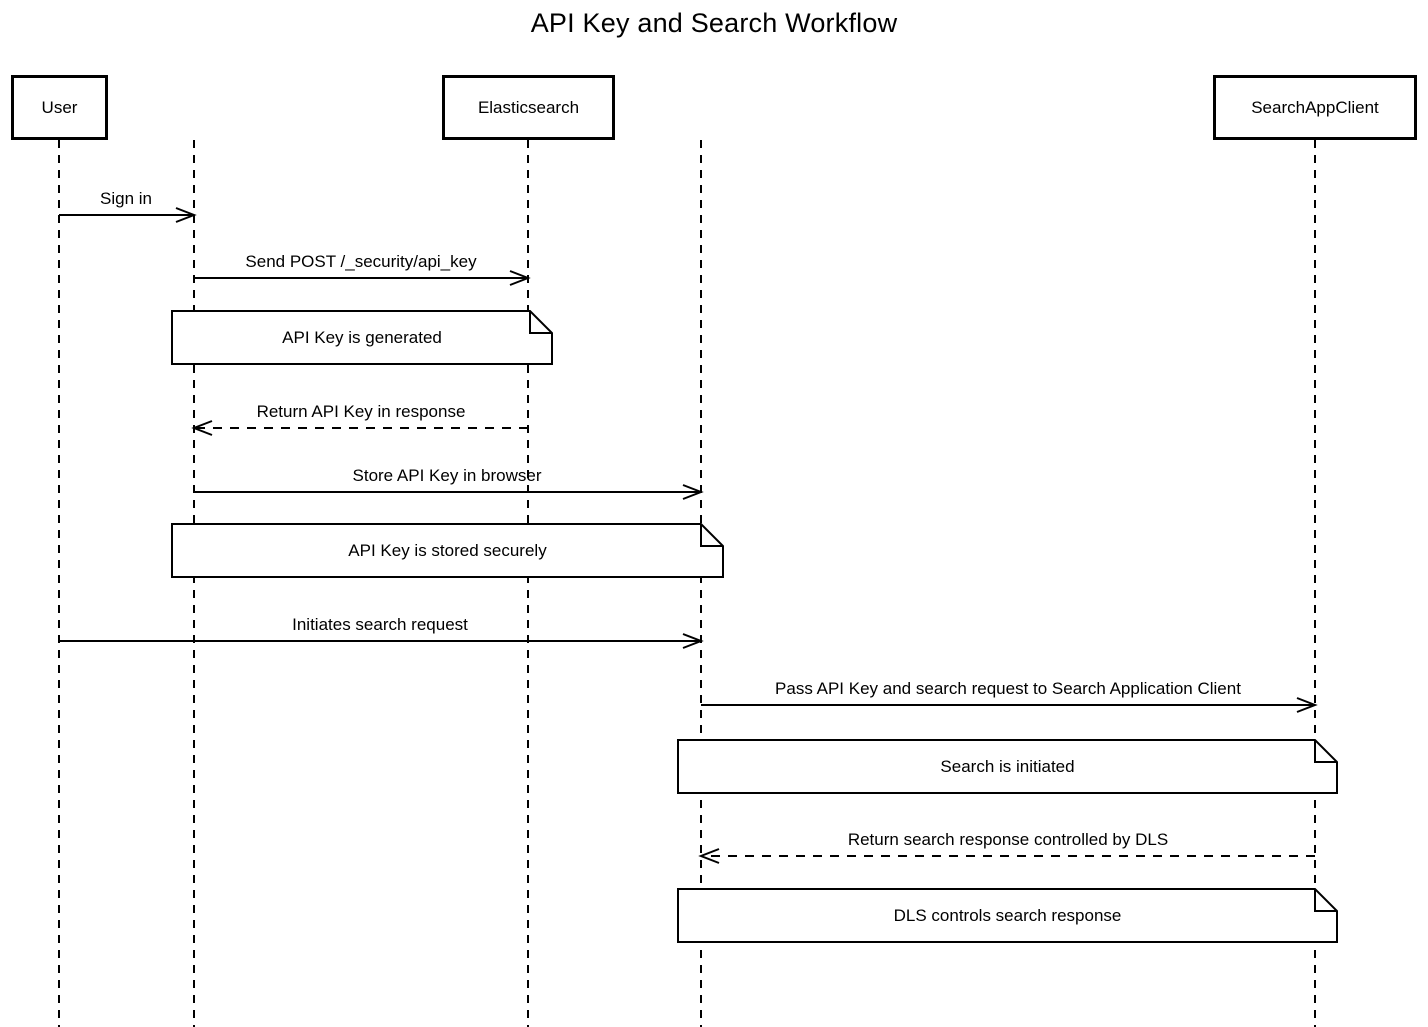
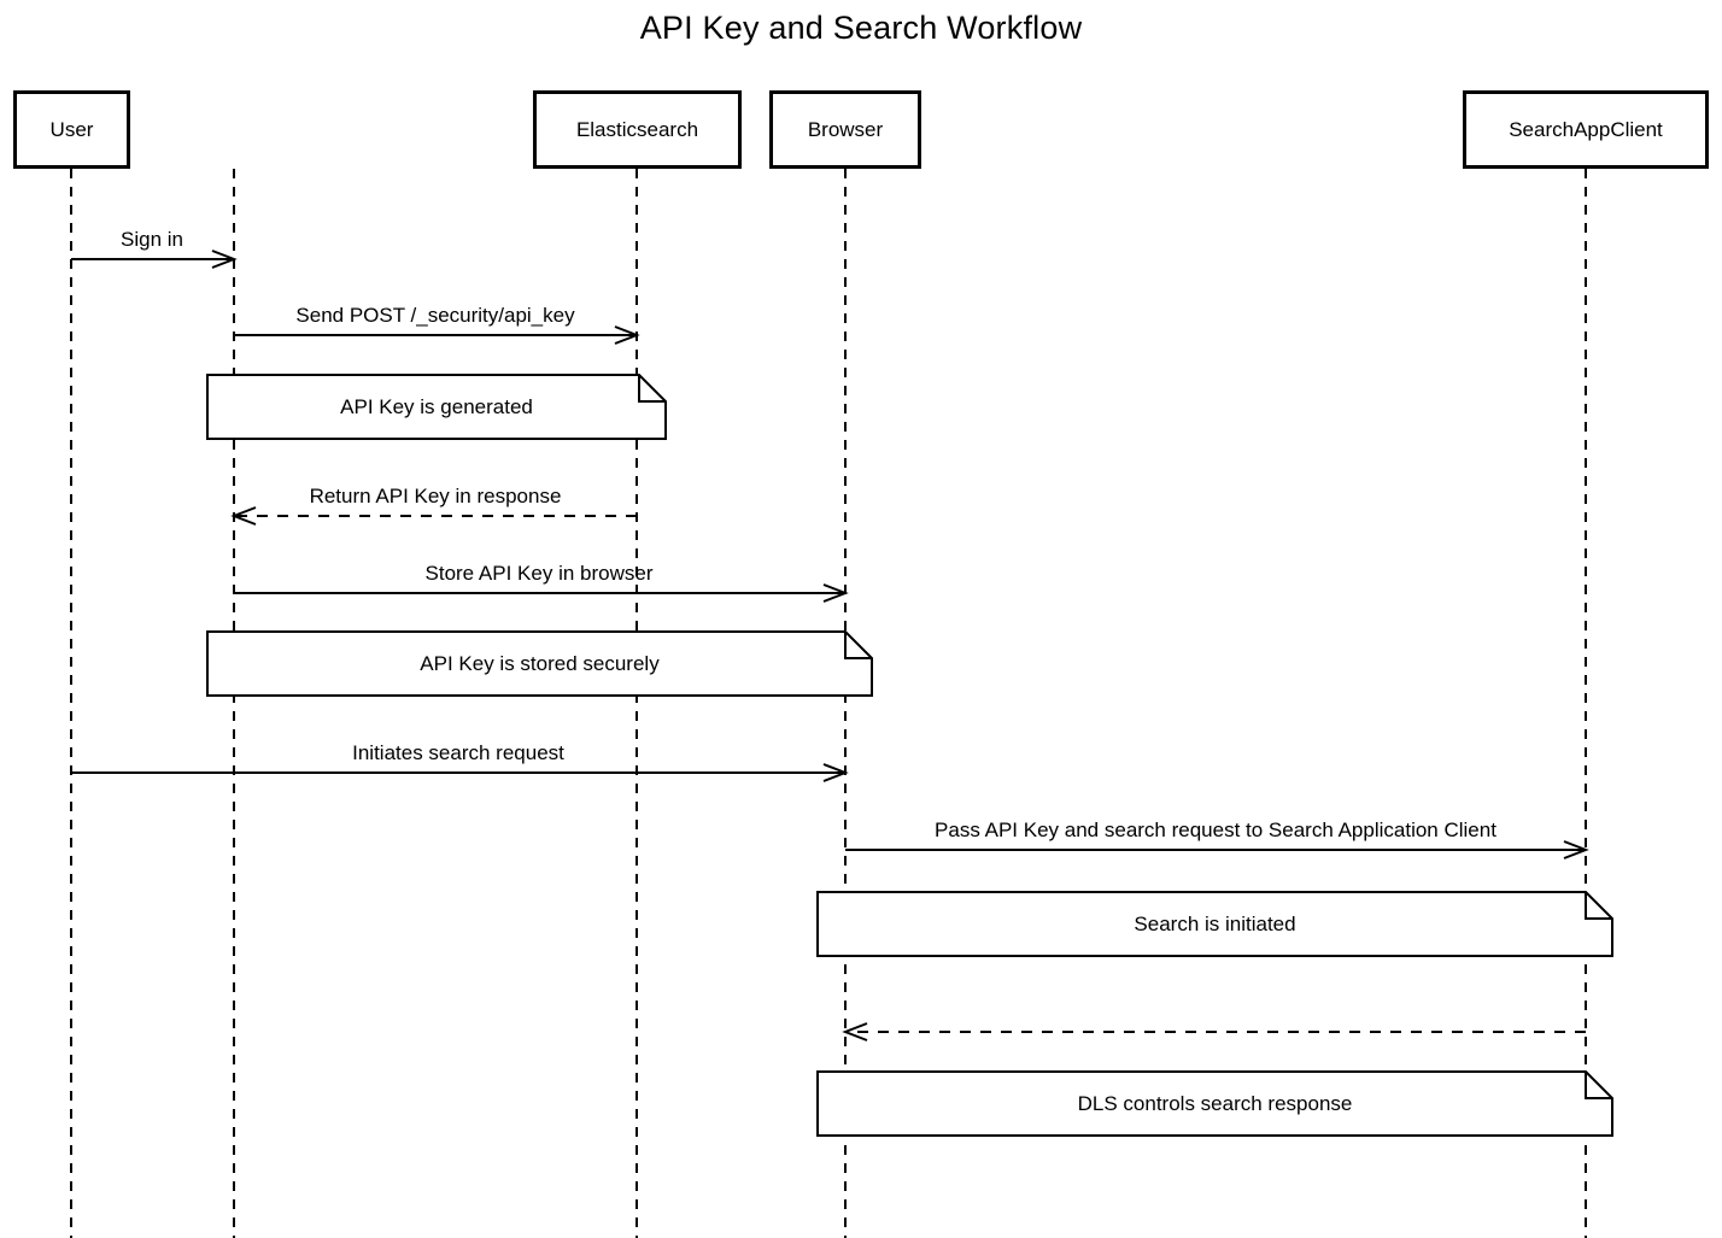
  API Key and Search Workflow
  User
  Elasticsearch
+ Browser
  SearchAppClient
  Sign in
  Send POST /_security/api_key
  Return API Key in response
  Store API Key in browser
  Initiates search request
  Pass API Key and search request to Search Application Client
- Return search response controlled by DLS
  API Key is generated
  API Key is stored securely
  Search is initiated
  DLS controls search response
